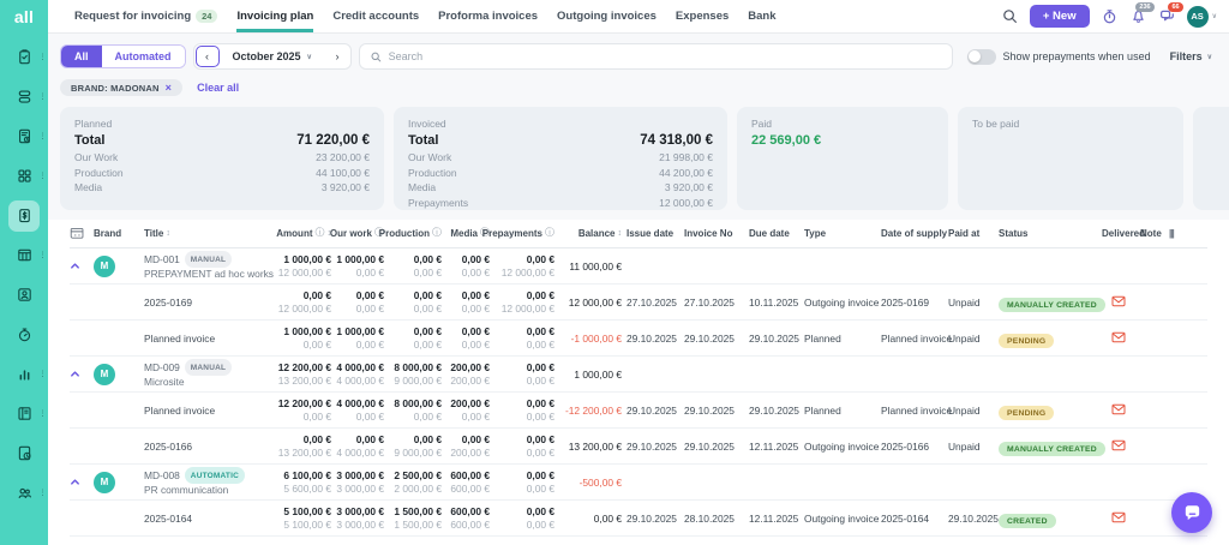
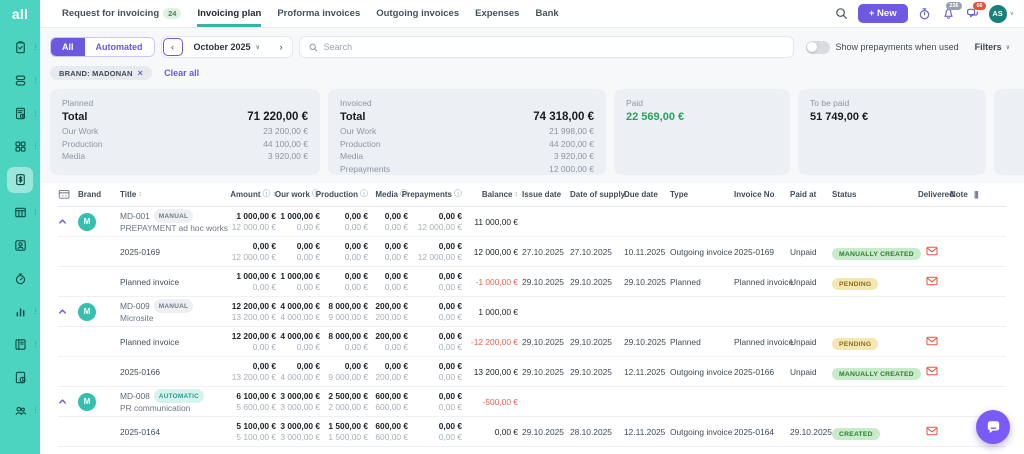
  all
  Request for invoicing
  24
  Invoicing plan
- Credit accounts
  Proforma invoices
  Outgoing invoices
  Expenses
  Bank
  + New
  AS
  All
  Automated
  ‹
  October 2025
  ›
  Search
  Show prepayments when used
  Filters
  BRAND: MADONAN
  ×
  Clear all
  Planned
  Total
  71 220,00 €
  Our Work
  23 200,00 €
  Production
  44 100,00 €
  Media
  3 920,00 €
  Invoiced
  Total
  74 318,00 €
  Our Work
  21 998,00 €
  Production
  44 200,00 €
  Media
  3 920,00 €
  Prepayments
  12 000,00 €
  Paid
  22 569,00 €
  To be paid
+ 51 749,00 €
  Brand
  Title
  Amount
  ⓘ
  Our work
  ⓘ
  Production
  ⓘ
  Media
  ⓘ
  Prepayments
  ⓘ
  Balance
  Issue date
- Invoice No
+ Date of supply
  Due date
  Type
- Date of supply
+ Invoice No
  Paid at
  Status
  Delivered
  Note
  |||
  M
  MD-001
  PREPAYMENT ad hoc wor
  1 000,00 €
  12 000,00 €
  1 000,00 €
  0,00 €
  0,00 €
  0,00 €
  0,00 €
  0,00 €
  0,00 €
  12 000,00 €
  11 000,00 €
  2025-0169
  0,00 €
  12 000,00 €
  0,00 €
  0,00 €
  0,00 €
  0,00 €
  0,00 €
  0,00 €
  0,00 €
  12 000,00 €
  12 000,00 €
  27.10.2025
  27.10.2025
  10.11.2025
  Outgoing invoice
  2025-0169
  Unpaid
  Planned invoice
  1 000,00 €
  0,00 €
  1 000,00 €
  0,00 €
  0,00 €
  0,00 €
  0,00 €
  0,00 €
  0,00 €
  0,00 €
  -1 000,00 €
  29.10.2025
  29.10.2025
  29.10.2025
  Planned
  Planned invoic
  Unpaid
  M
  MD-009
  Microsite
  12 200,00 €
  13 200,00 €
  4 000,00 €
  4 000,00 €
  8 000,00 €
  9 000,00 €
  200,00 €
  200,00 €
  0,00 €
  0,00 €
  1 000,00 €
  Planned invoice
  12 200,00 €
  0,00 €
  4 000,00 €
  0,00 €
  8 000,00 €
  0,00 €
  200,00 €
  0,00 €
  0,00 €
  0,00 €
  -12 200,00 €
  29.10.2025
  29.10.2025
  29.10.2025
  Planned
  Planned invoic
  Unpaid
  2025-0166
  0,00 €
  13 200,00 €
  0,00 €
  4 000,00 €
  0,00 €
  9 000,00 €
  0,00 €
  200,00 €
  0,00 €
  0,00 €
  13 200,00 €
  29.10.2025
  29.10.2025
  12.11.2025
  Outgoing invoice
  2025-0166
  Unpaid
  M
  MD-008
  PR communication
  6 100,00 €
  5 600,00 €
  3 000,00 €
  3 000,00 €
  2 500,00 €
  2 000,00 €
  600,00 €
  600,00 €
  0,00 €
  0,00 €
  -500,00 €
  2025-0164
  5 100,00 €
  5 100,00 €
  3 000,00 €
  3 000,00 €
  1 500,00 €
  1 500,00 €
  600,00 €
  600,00 €
  0,00 €
  0,00 €
  0,00 €
  29.10.2025
  28.10.2025
  12.11.2025
  Outgoing invoice
  2025-0164
  29.10.2025
